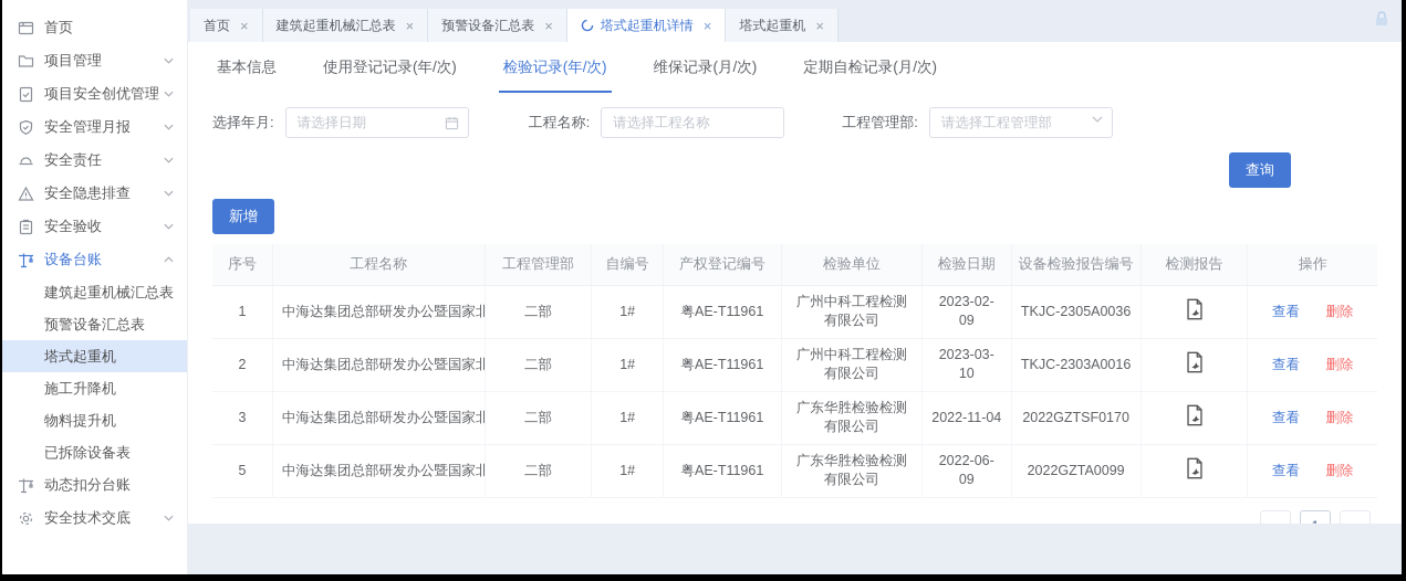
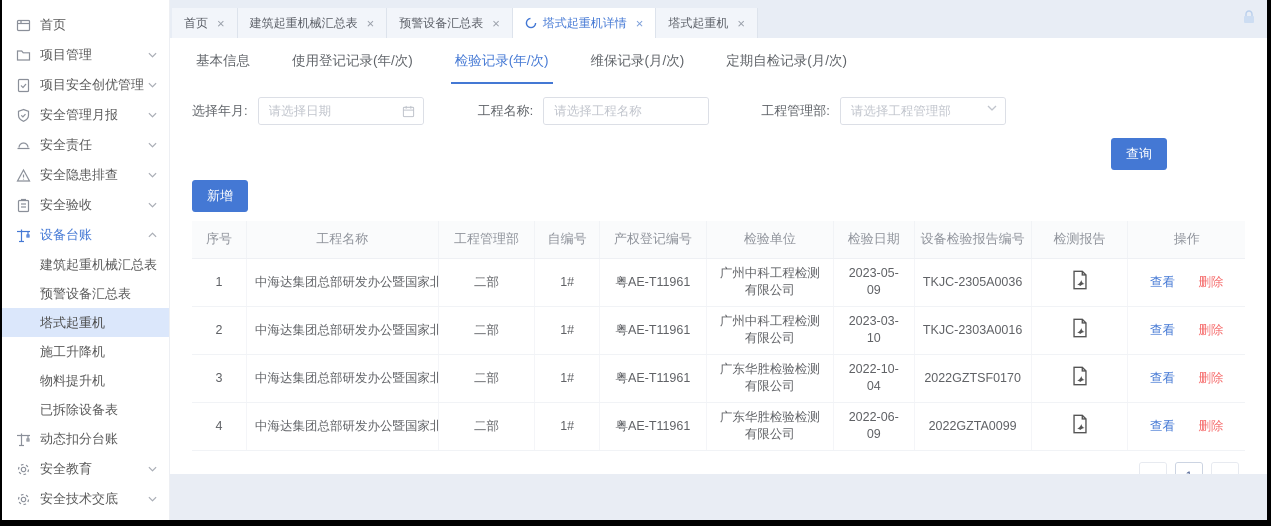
  首页
  项目管理
  项目安全创优管理
  安全管理月报
  安全责任
  安全隐患排查
  安全验收
  设备台账
  建筑起重机械汇总表
  预警设备汇总表
  塔式起重机
  施工升降机
  物料提升机
  已拆除设备表
  动态扣分台账
+ 安全教育
  安全技术交底
  首页
  ×
  建筑起重机械汇总表
  ×
  预警设备汇总表
  ×
  塔式起重机详情
  ×
  塔式起重机
  ×
  基本信息
  使用登记记录(年/次)
  检验记录(年/次)
  维保记录(月/次)
  定期自检记录(月/次)
  选择年月:
  请选择日期
  工程名称:
  请选择工程名称
  工程管理部:
  请选择工程管理部
  查询
  新增
  序号	工程名称	工程管理部	自编号	产权登记编号	检验单位	检验日期	设备检验报告编号	检测报告	操作
- 1	中海达集团总部研发办公暨国家北	二部	1#	粤AE-T11961	广州中科工程检测有限公司	2023-02-09	TKJC-2305A0036		查看 删除
+ 1	中海达集团总部研发办公暨国家北	二部	1#	粤AE-T11961	广州中科工程检测有限公司	2023-05-09	TKJC-2305A0036		查看 删除
  2	中海达集团总部研发办公暨国家北	二部	1#	粤AE-T11961	广州中科工程检测有限公司	2023-03-10	TKJC-2303A0016		查看 删除
- 3	中海达集团总部研发办公暨国家北	二部	1#	粤AE-T11961	广东华胜检验检测有限公司	2022-11-04	2022GZTSF0170		查看 删除
+ 3	中海达集团总部研发办公暨国家北	二部	1#	粤AE-T11961	广东华胜检验检测有限公司	2022-10-04	2022GZTSF0170		查看 删除
- 5	中海达集团总部研发办公暨国家北	二部	1#	粤AE-T11961	广东华胜检验检测有限公司	2022-06-09	2022GZTA0099		查看 删除
+ 4	中海达集团总部研发办公暨国家北	二部	1#	粤AE-T11961	广东华胜检验检测有限公司	2022-06-09	2022GZTA0099		查看 删除
